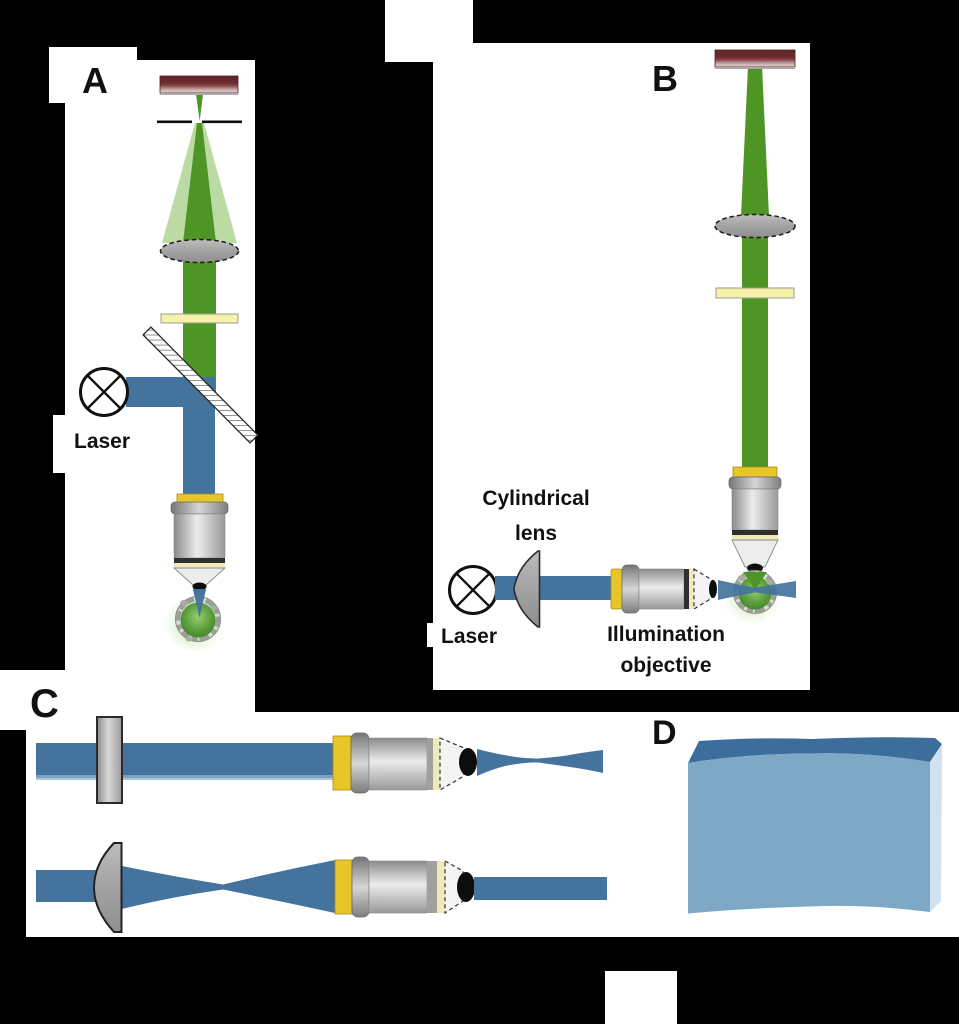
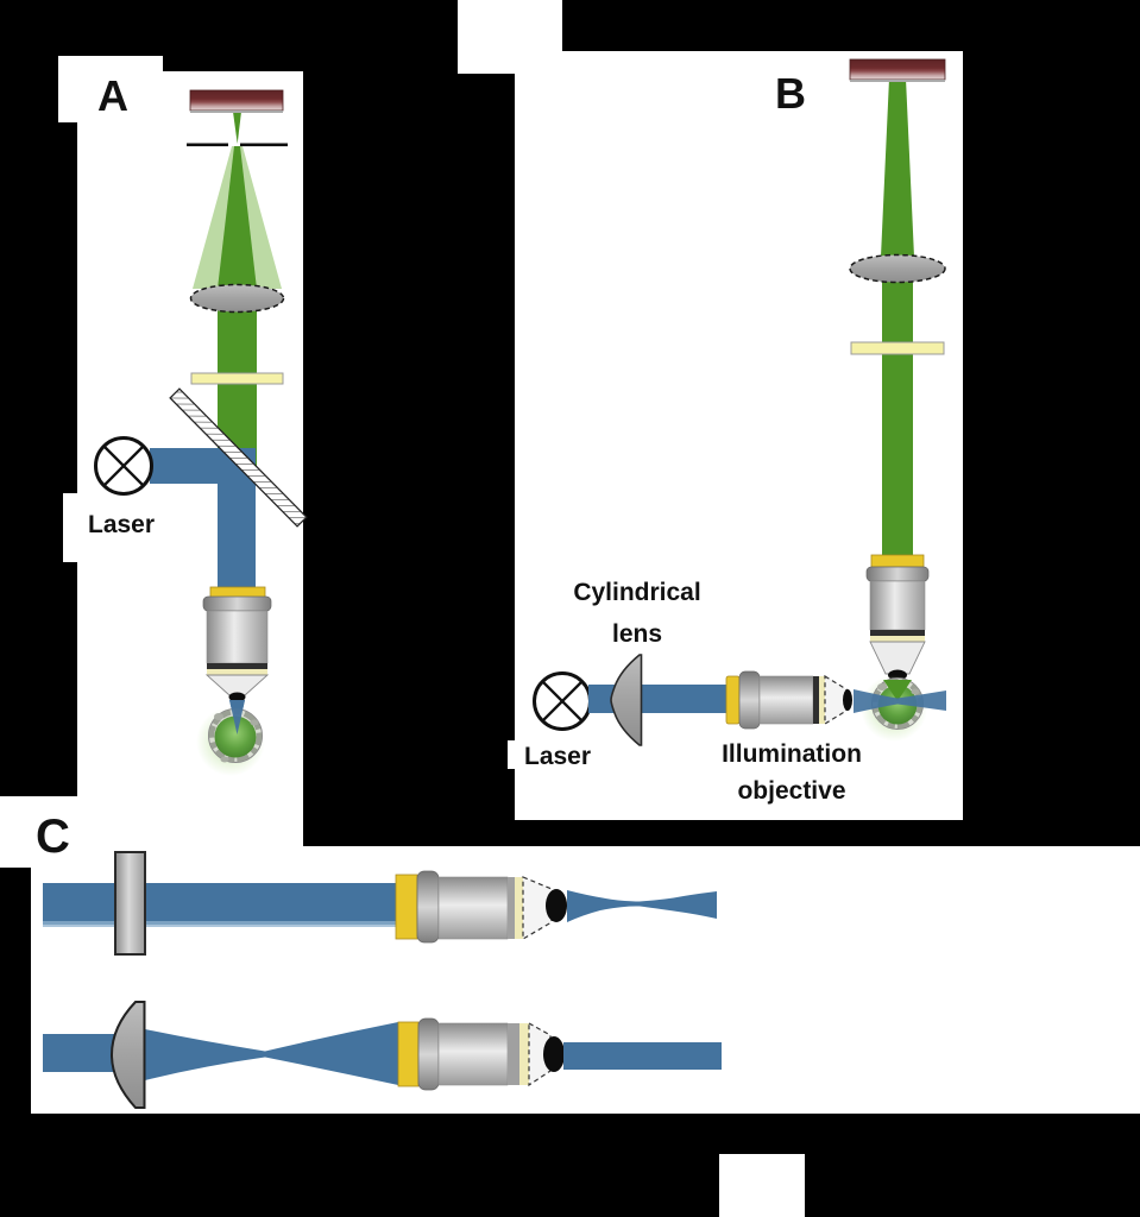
  A
  Laser
  B
  Cylindrical
  lens
  Laser
  Illumination
  objective
  C
- D
